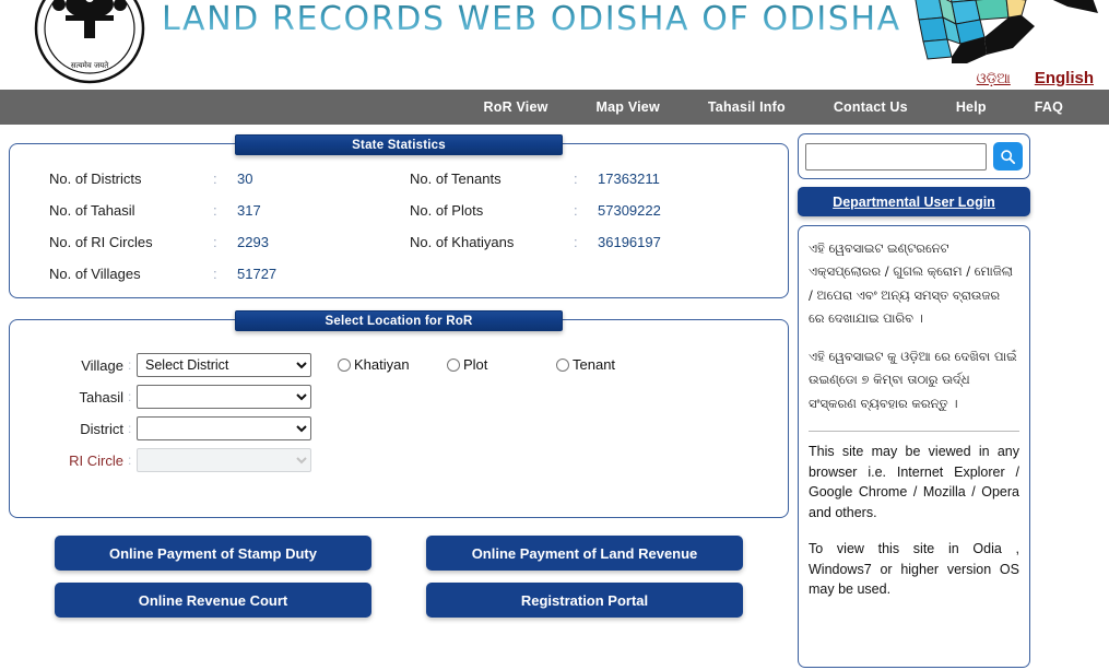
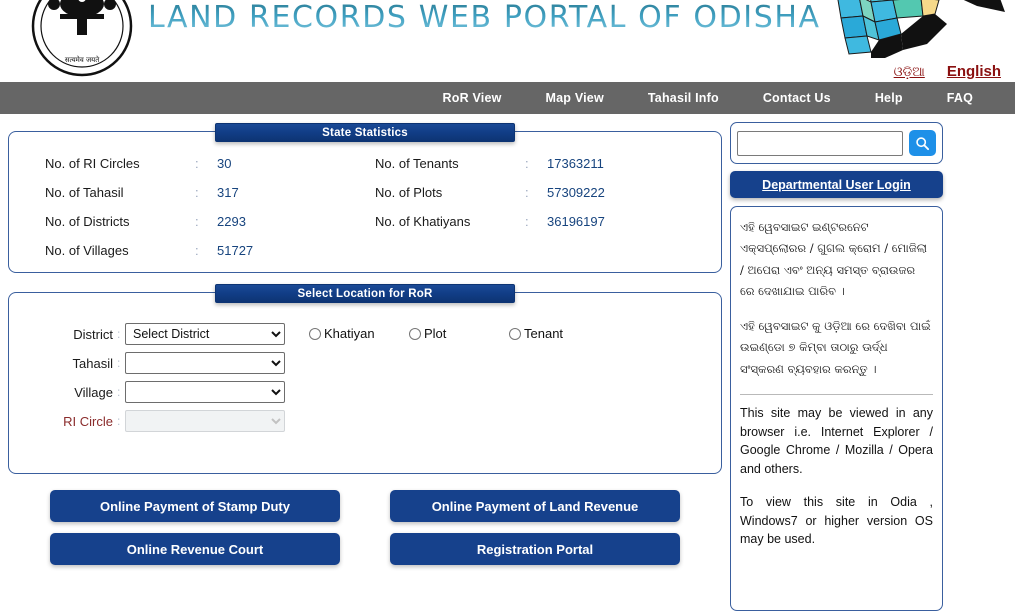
  सत्यमेव जयते
- LAND RECORDS WEB ODISHA OF ODISHA
+ LAND RECORDS WEB PORTAL OF ODISHA
  ଓଡ଼ିଆ
  English
  RoR View
  Map View
  Tahasil Info
  Contact Us
  Help
  FAQ
  State Statistics
- No. of Districts
+ No. of RI Circles
  :
  30
  No. of Tenants
  :
  17363211
  No. of Tahasil
  :
  317
  No. of Plots
  :
  57309222
- No. of RI Circles
+ No. of Districts
  :
  2293
  No. of Khatiyans
  :
  36196197
  No. of Villages
  :
  51727
  Select Location for RoR
- Village
+ District
  :
  Select District
  Tahasil
  :
- District
+ Village
  :
  RI Circle
  :
  Khatiyan
  Plot
  Tenant
  Online Payment of Stamp Duty
  Online Payment of Land Revenue
  Online Revenue Court
  Registration Portal
  Departmental User Login
  ଏହି ୱେବସାଇଟ ଇଣ୍ଟରନେଟ ଏକ୍ସପ୍ଲୋରର / ଗୁଗଲ କ୍ରୋମ / ମୋଜିଲା / ଅପେରା ଏବଂ ଅନ୍ୟ ସମସ୍ତ ବ୍ରାଉଜର ରେ ଦେଖାଯାଇ ପାରିବ ।
  ଏହି ୱେବସାଇଟ କୁ ଓଡ଼ିଆ ରେ ଦେଖିବା ପାଇଁ ଉଇଣ୍ଡୋ ୭ କିମ୍ବା ତାଠାରୁ ଊର୍ଦ୍ଧ ସଂସ୍କରଣ ବ୍ୟବହାର କରନ୍ତୁ ।
  This site may be viewed in any browser i.e. Internet Explorer / Google Chrome / Mozilla / Opera and others.
  To view this site in Odia , Windows7 or higher version OS may be used.
